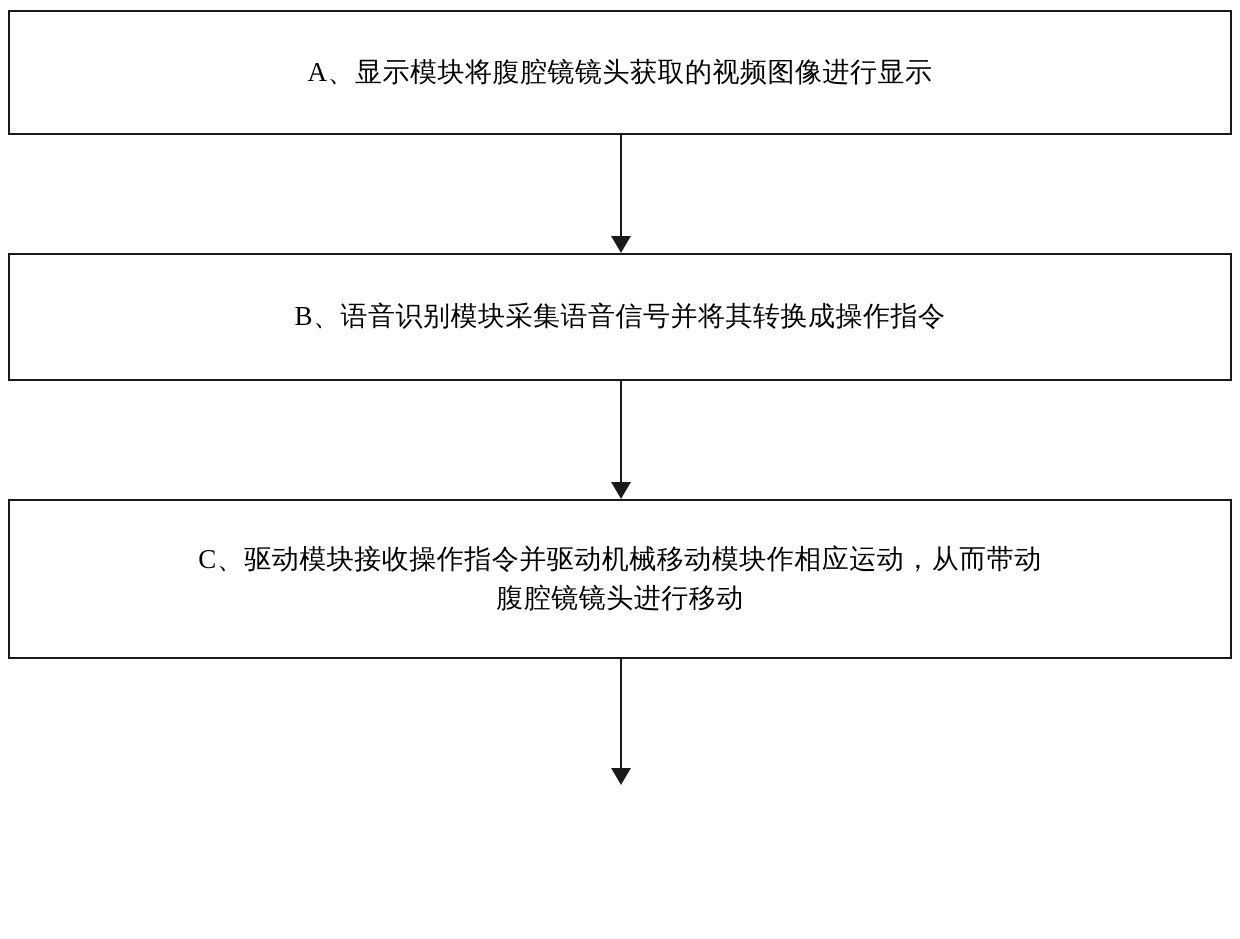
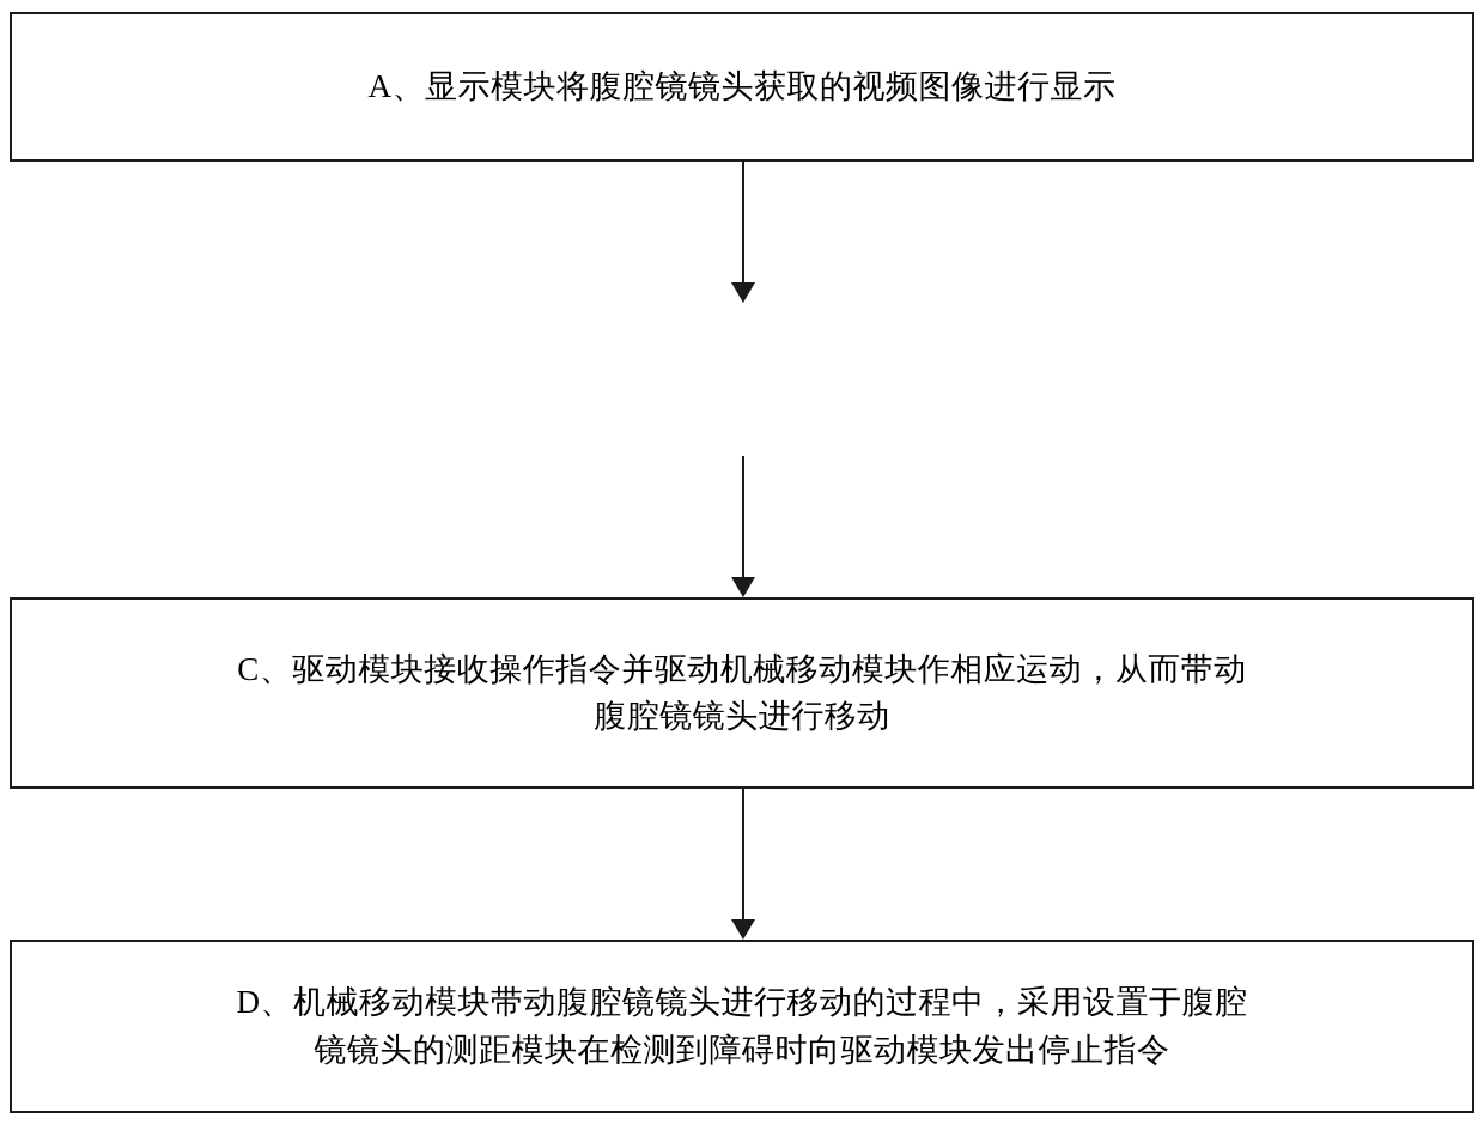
  A、显示模块将腹腔镜镜头获取的视频图像进行显示
- B、语音识别模块采集语音信号并将其转换成操作指令
  C、驱动模块接收操作指令并驱动机械移动模块作相应运动，从而带动
  腹腔镜镜头进行移动
+ D、机械移动模块带动腹腔镜镜头进行移动的过程中，采用设置于腹腔
+ 镜镜头的测距模块在检测到障碍时向驱动模块发出停止指令
